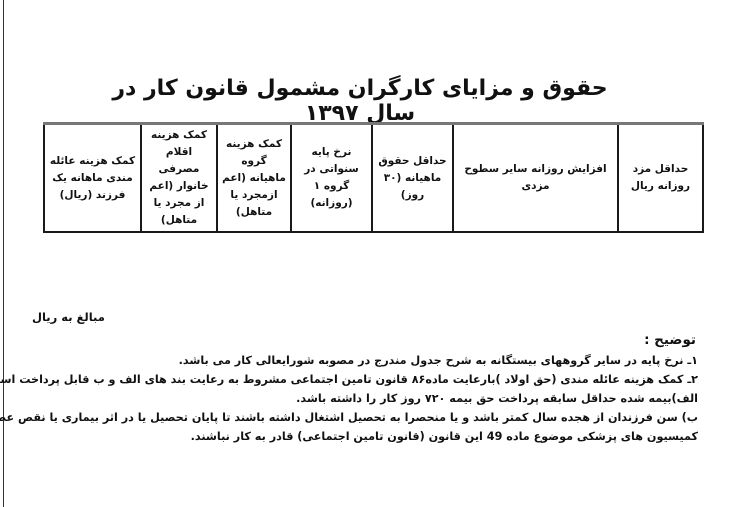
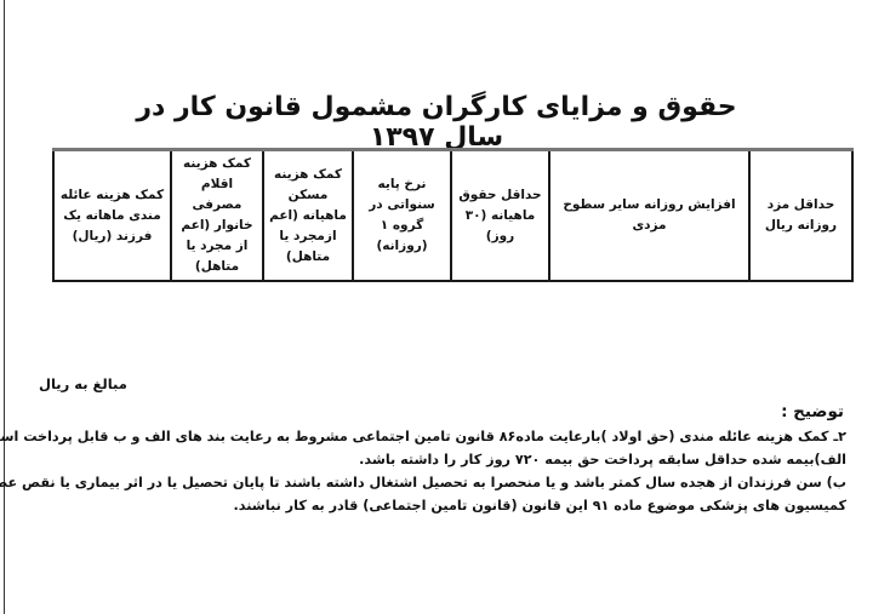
  حقوق و مزایای کارگران مشمول قانون کار در سال ۱۳۹۷
- حداقل مزد روزانه ریال	افزایش روزانه سایر سطوح مزدی	حداقل حقوق ماهیانه (۳۰ روز)	نرخ پایه سنواتی در گروه ۱ (روزانه)	کمک هزینه گروه ماهیانه (اعم ازمجرد یا متاهل)	کمک هزینه اقلام مصرفی خانوار (اعم از مجرد یا متاهل)	کمک هزینه عائله مندی ماهانه یک فرزند (ریال)
+ حداقل مزد روزانه ریال	افزایش روزانه سایر سطوح مزدی	حداقل حقوق ماهیانه (۳۰ روز)	نرخ پایه سنواتی در گروه ۱ (روزانه)	کمک هزینه مسکن ماهیانه (اعم ازمجرد یا متاهل)	کمک هزینه اقلام مصرفی خانوار (اعم از مجرد یا متاهل)	کمک هزینه عائله مندی ماهانه یک فرزند (ریال)
  مبالغ به ریال
  توضیح :
- ۱ـ نرخ پایه در سایر گروههای بیستگانه به شرح جدول مندرج در مصوبه شورایعالی کار می باشد.
  ۲ـ کمک هزینه عائله مندی (حق اولاد )بارعایت ماده۸۶ قانون تامین اجتماعی مشروط به رعایت بند های الف و ب قابل پرداخت اس
  الف)بیمه شده حداقل سابقه پرداخت حق بیمه ۷۲۰ روز کار را داشته باشد.
  ب) سن فرزندان از هجده سال کمتر باشد و یا منحصرا به تحصیل اشتغال داشته باشند تا پایان تحصیل یا در اثر بیماری یا نقص عض
- کمیسیون های پزشکی موضوع ماده 49 این قانون (قانون تامین اجتماعی) قادر به کار نباشند.
+ کمیسیون های پزشکی موضوع ماده ۹۱ این قانون (قانون تامین اجتماعی) قادر به کار نباشند.
